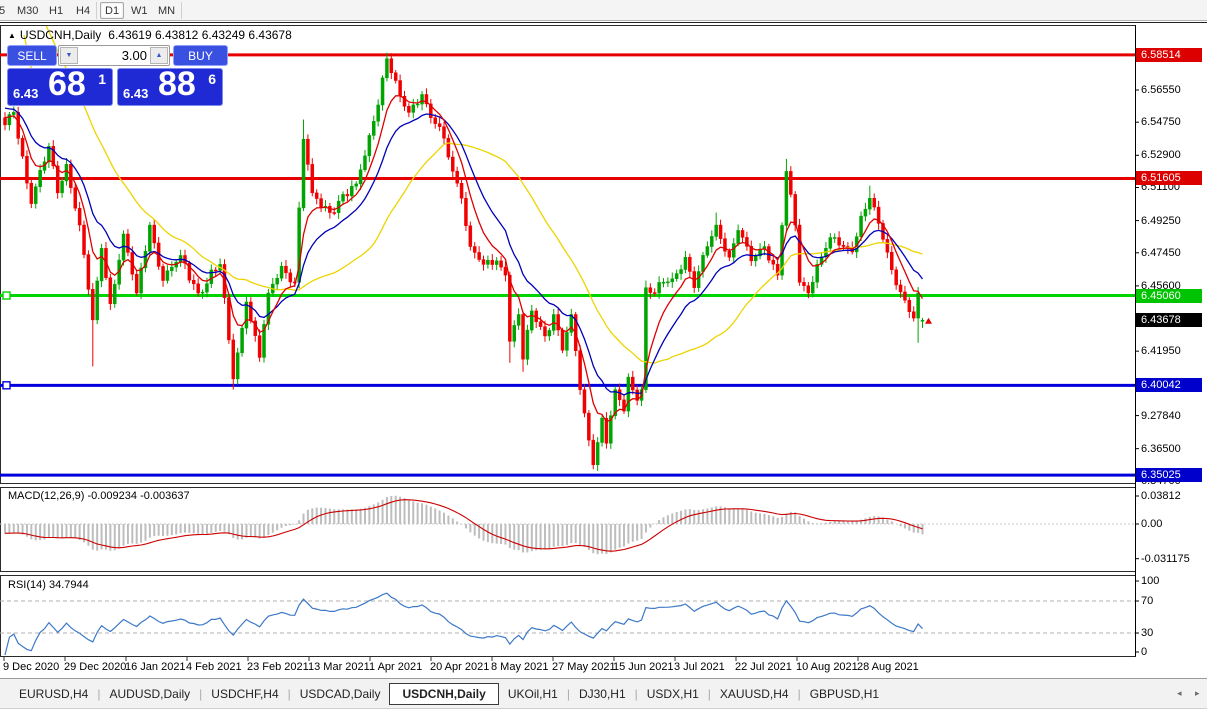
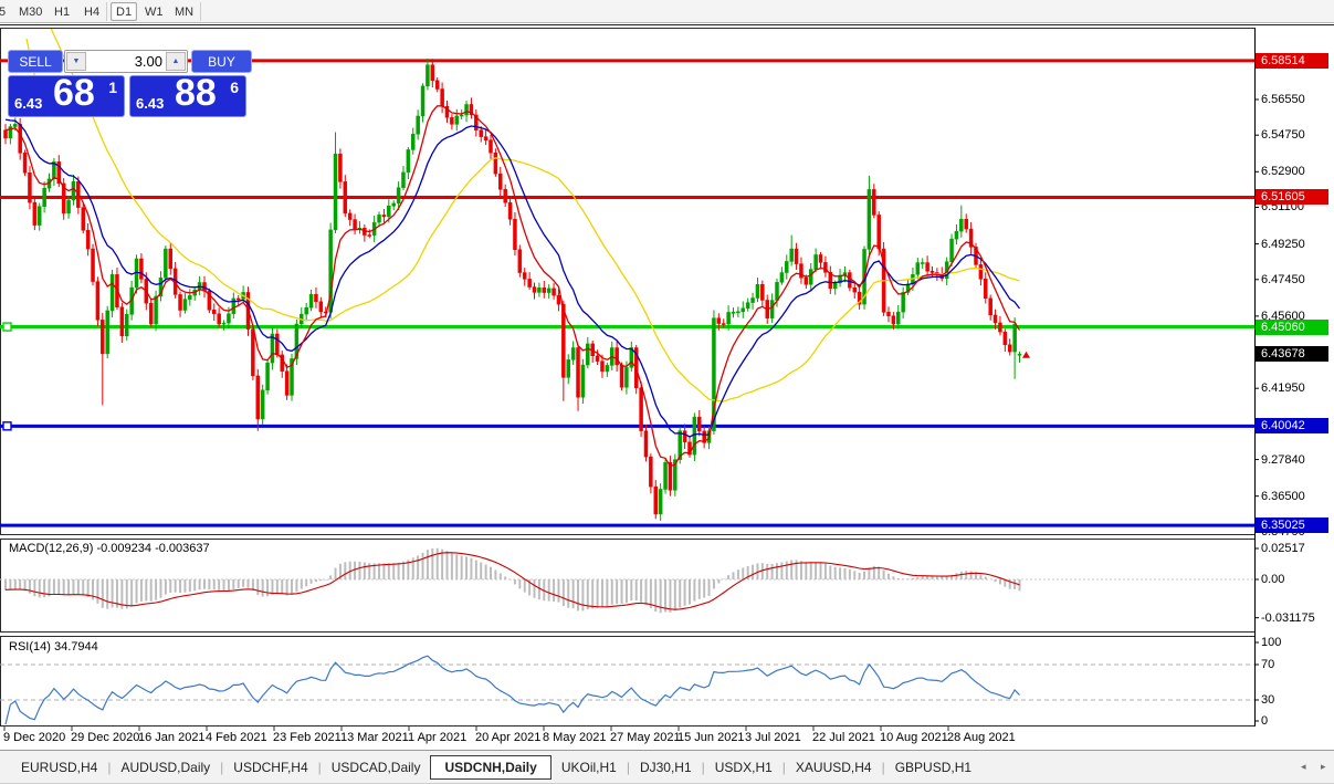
  5
  M30
  H1
  H4
  D1
  W1
  MN
- ▲ USDCNH,Daily 6.43619 6.43812 6.43249 6.43678
  SELL
  3.00
  BUY
  6.43
  68
  1
  6.43
  88
  6
  MACD(12,26,9) -0.009234 -0.003637
  RSI(14) 34.7944
  6.56550
  6.54750
  6.52900
  6.51100
  6.49250
  6.47450
  6.45600
  6.41950
  9.27840
  6.36500
  6.58514
  6.51605
  6.45060
  6.43678
  6.40042
  6.35025
- 0.03812
+ 0.02517
  0.00
  -0.031175
  100
  70
  30
  0
  EURUSD,H4
  |
  AUDUSD,Daily
  |
  USDCHF,H4
  |
  USDCAD,Daily
  USDCNH,Daily
  UKOil,H1
  |
  DJ30,H1
  |
  USDX,H1
  |
  XAUUSD,H4
  |
  GBPUSD,H1
  ◂
  ▸
  9 Dec 2020
  29 Dec 2020
  16 Jan 2021
  4 Feb 2021
  23 Feb 2021
  13 Mar 2021
  1 Apr 2021
  20 Apr 2021
  8 May 2021
  27 May 2021
  15 Jun 2021
  3 Jul 2021
  22 Jul 2021
  10 Aug 2021
  28 Aug 2021
